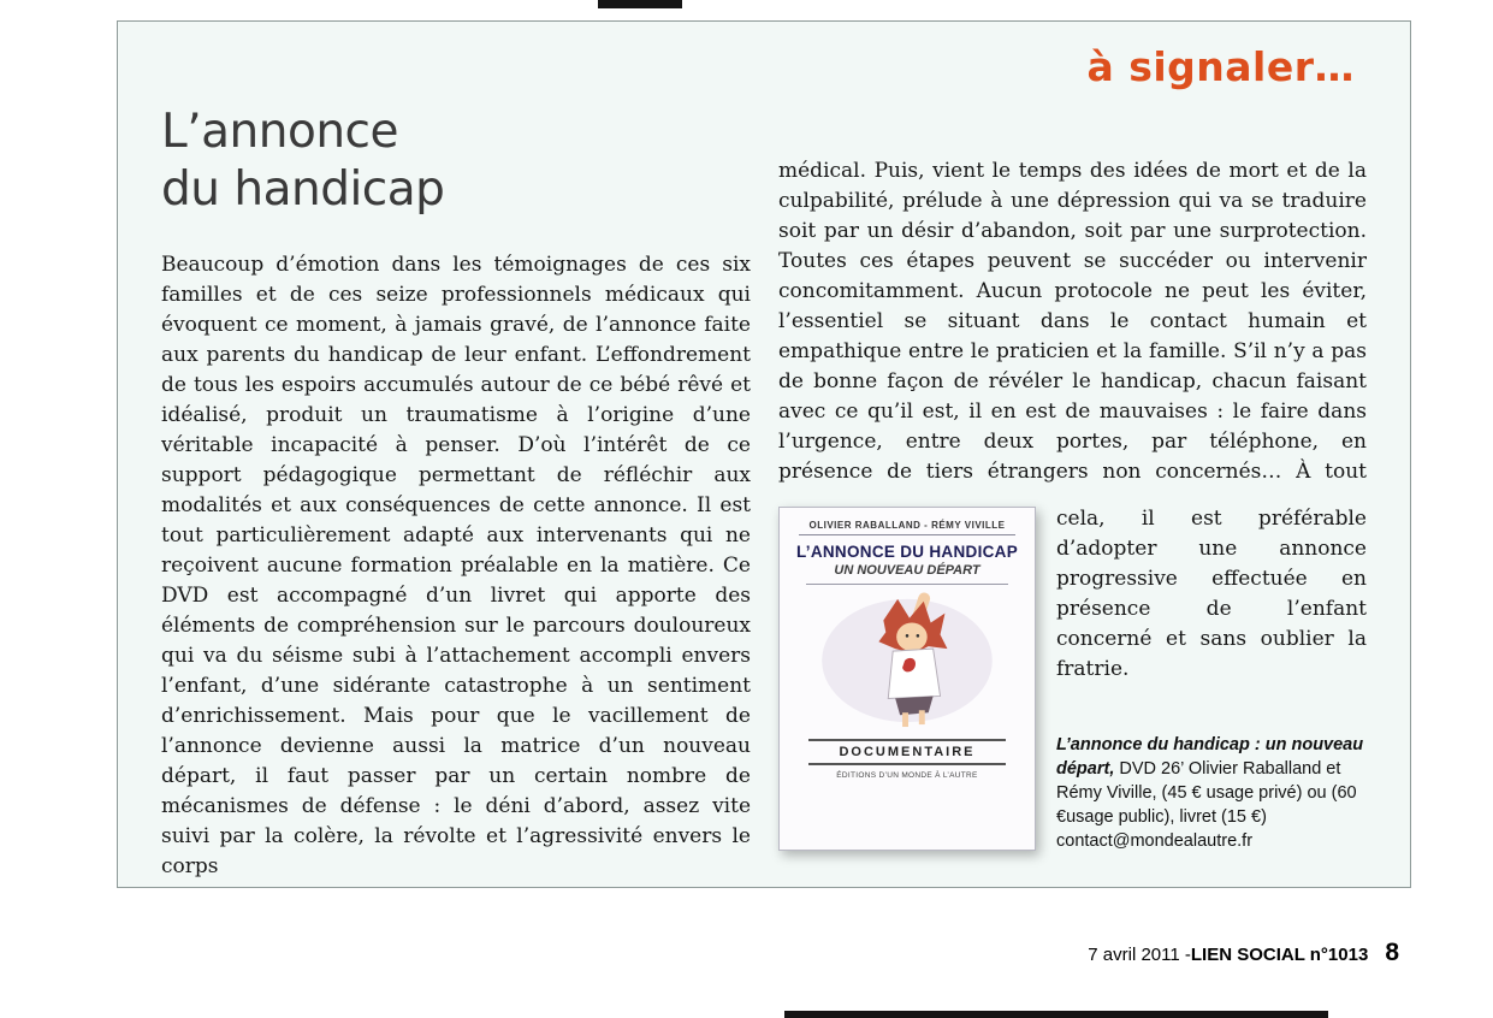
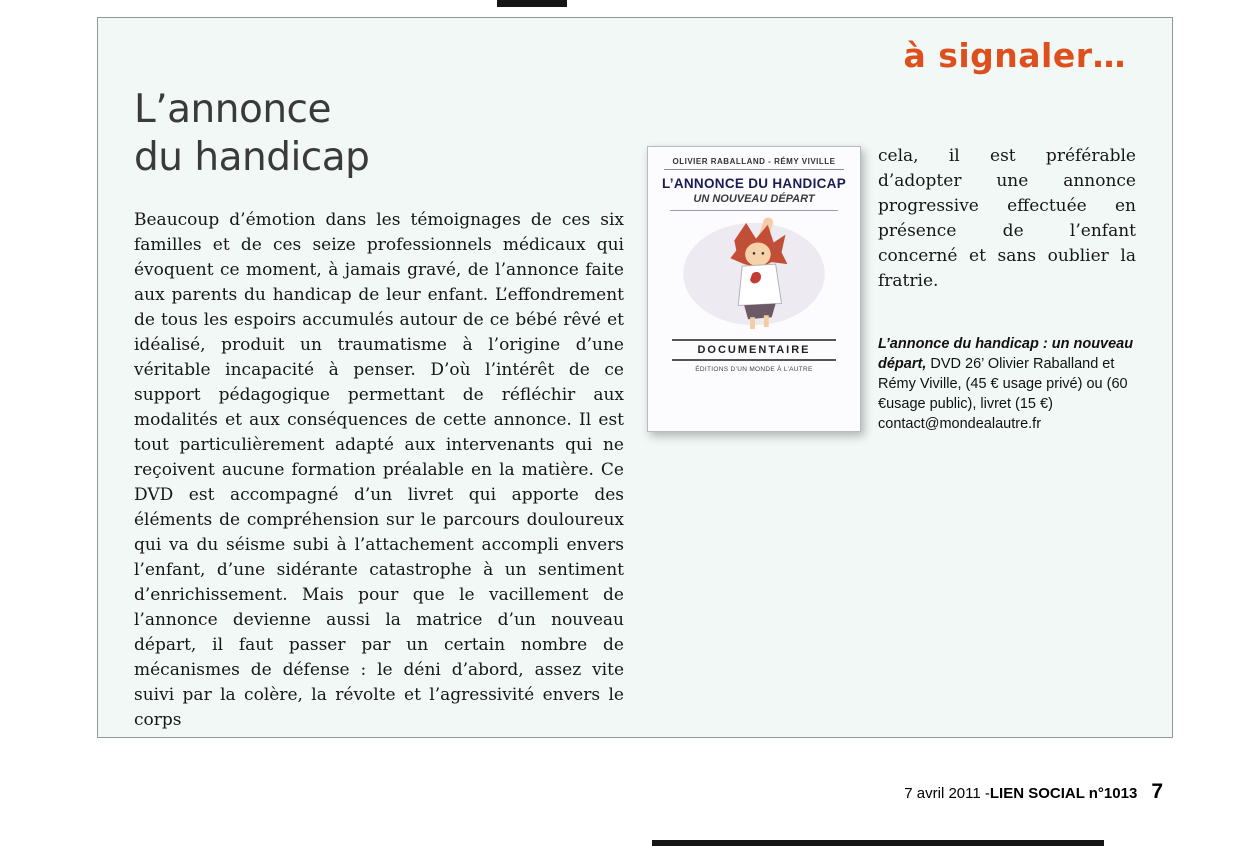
  à signaler…
  L’annonce
  du handicap
  Beaucoup d’émotion dans les témoignages de ces six familles et de ces seize professionnels médicaux qui évoquent ce moment, à jamais gravé, de l’annonce faite aux parents du handicap de leur enfant. L’effondrement de tous les espoirs accumulés autour de ce bébé rêvé et idéalisé, produit un traumatisme à l’origine d’une véritable incapacité à penser. D’où l’intérêt de ce support pédagogique permettant de réfléchir aux modalités et aux conséquences de cette annonce. Il est tout particulièrement adapté aux intervenants qui ne reçoivent aucune formation préalable en la matière. Ce DVD est accompagné d’un livret qui apporte des éléments de compréhension sur le parcours douloureux qui va du séisme subi à l’attachement accompli envers l’enfant, d’une sidérante catastrophe à un sentiment d’enrichissement. Mais pour que le vacillement de l’annonce devienne aussi la matrice d’un nouveau départ, il faut passer par un certain nombre de mécanismes de défense : le déni d’abord, assez vite suivi par la colère, la révolte et l’agressivité envers le corps
- médical. Puis, vient le temps des idées de mort et de la culpabilité, prélude à une dépression qui va se traduire soit par un désir d’abandon, soit par une surprotection. Toutes ces étapes peuvent se succéder ou intervenir concomitamment. Aucun protocole ne peut les éviter, l’essentiel se situant dans le contact humain et empathique entre le praticien et la famille. S’il n’y a pas de bonne façon de révéler le handicap, chacun faisant avec ce qu’il est, il en est de mauvaises : le faire dans l’urgence, entre deux portes, par téléphone, en présence de tiers étrangers non concernés… À tout
  OLIVIER RABALLAND - RÉMY VIVILLE
  L’ANNONCE DU HANDICAP
  UN NOUVEAU DÉPART
  DOCUMENTAIRE
  cela, il est préférable d’adopter une annonce progressive effectuée en présence de l’enfant concerné et sans oublier la fratrie.
  L’annonce du handicap : un nouveau départ, DVD 26’ Olivier Raballand et Rémy Viville, (45 € usage privé) ou (60 €usage public), livret (15 €)
  contact@mondealautre.fr
  7 avril 2011 -
  LIEN SOCIAL n°1013
- 8
+ 7
